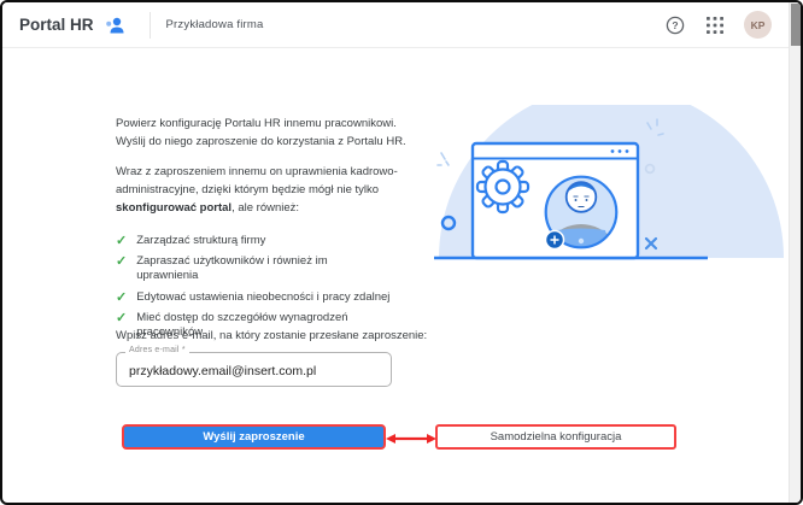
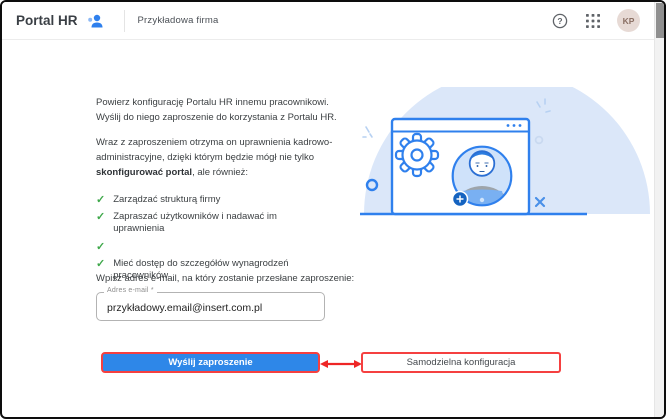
  Portal HR
  Przykładowa firma
  ?
  KP
  Powierz konfigurację Portalu HR innemu pracownikowi.
  Wyślij do niego zaproszenie do korzystania z Portalu HR.
- Wraz z zaproszeniem innemu on uprawnienia kadrowo-administracyjne, dzięki którym będzie mógł nie tylko skonfigurować portal, ale również:
+ Wraz z zaproszeniem otrzyma on uprawnienia kadrowo-administracyjne, dzięki którym będzie mógł nie tylko skonfigurować portal, ale również:
  ✓
  Zarządzać strukturą firmy
  ✓
- Zapraszać użytkowników i również im uprawnienia
+ Zapraszać użytkowników i nadawać im uprawnienia
  ✓
- Edytować ustawienia nieobecności i pracy zdalnej
  ✓
  Mieć dostęp do szczegółów wynagrodzeń pracowników
  Wpisz adres e-mail, na który zostanie przesłane zaproszenie:
  przykładowy.email@insert.com.pl
  Wyślij zaproszenie
  Samodzielna konfiguracja
